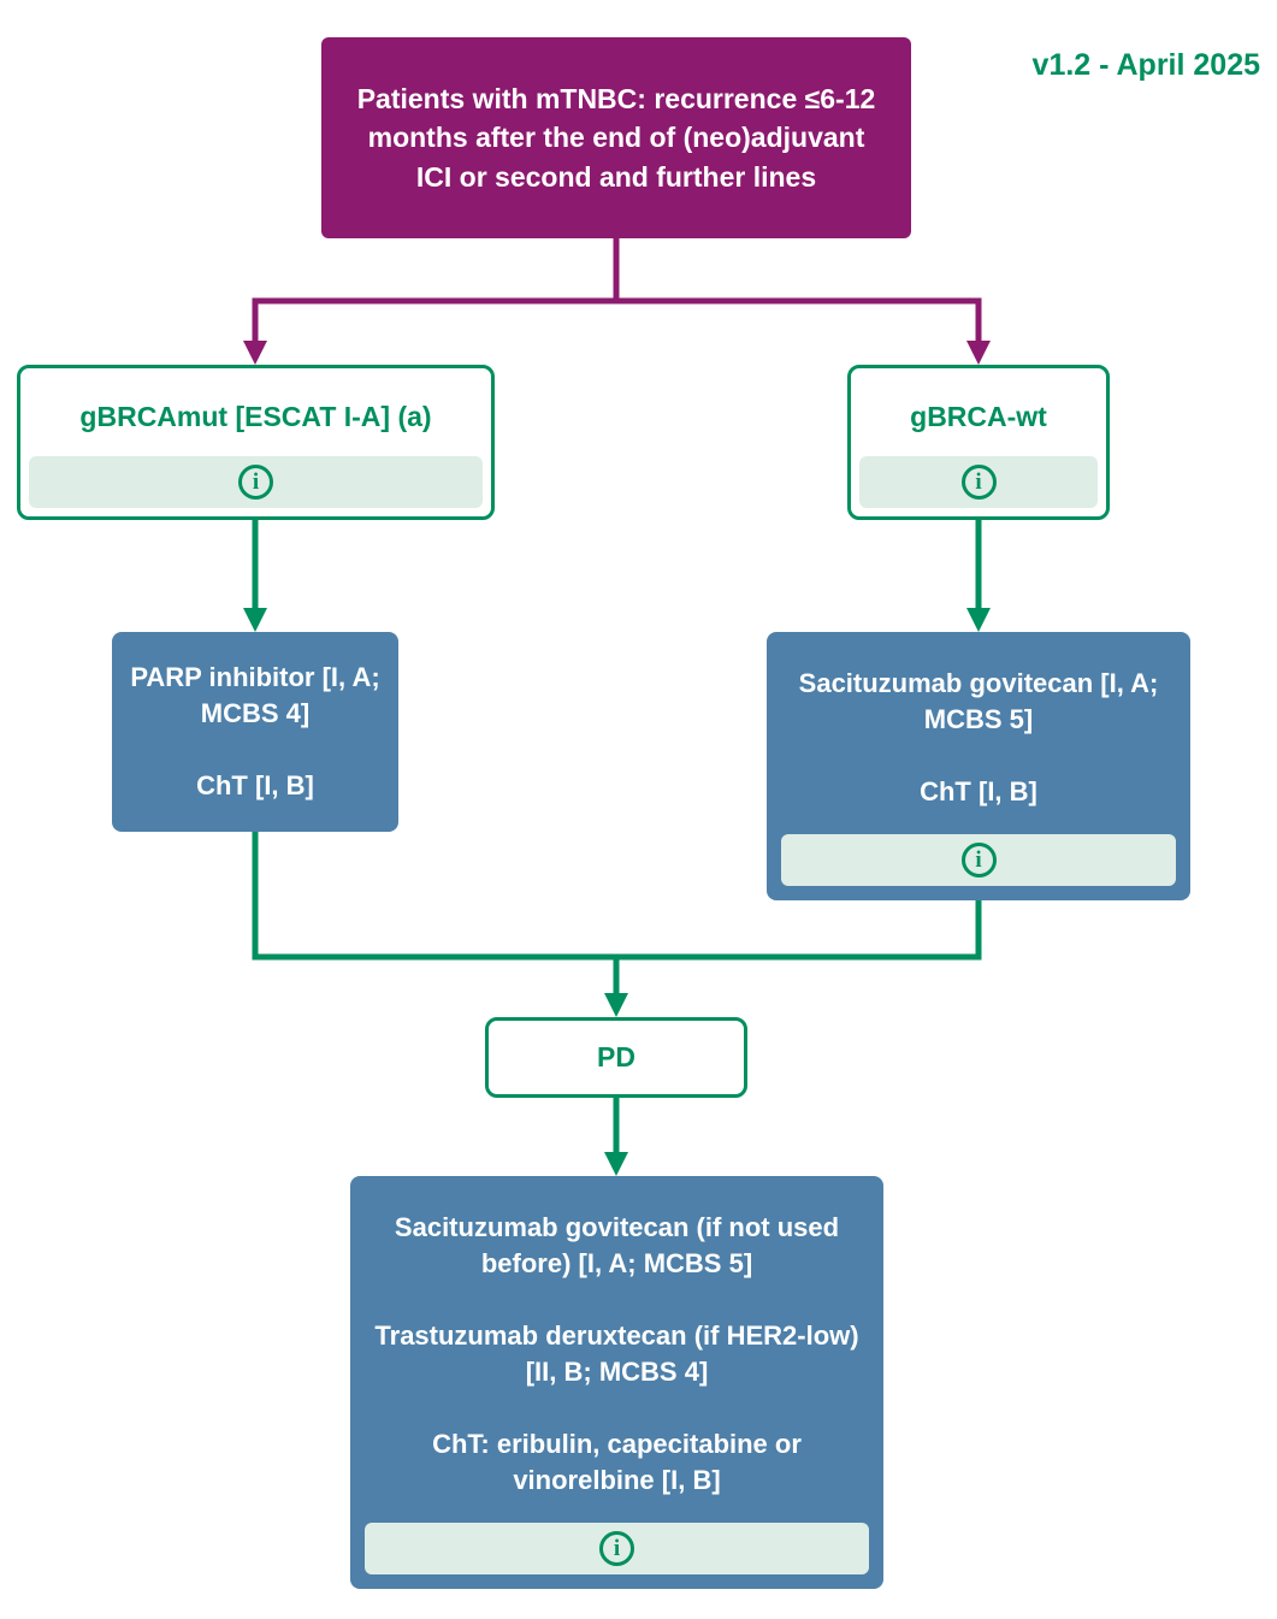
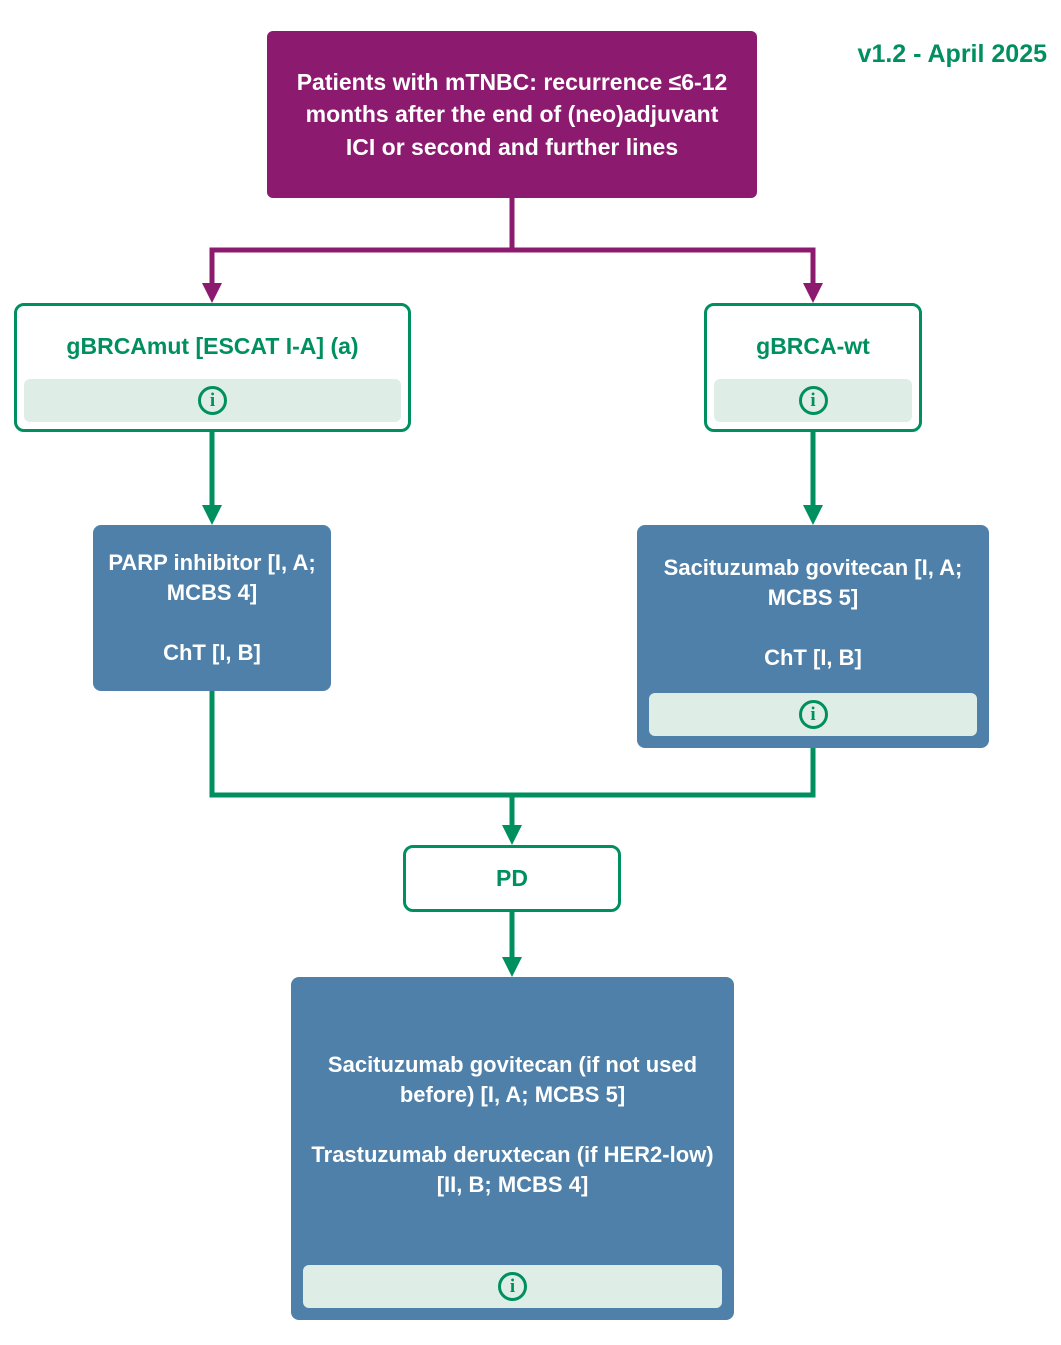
  v1.2 - April 2025
  Patients with mTNBC: recurrence ≤6-12 months after the end of (neo)adjuvant ICI or second and further lines
  gBRCAmut [ESCAT I-A] (a)
  i
  gBRCA-wt
  i
  PARP inhibitor [I, A; MCBS 4]
  ChT [I, B]
  Sacituzumab govitecan [I, A; MCBS 5]
  ChT [I, B]
  i
  PD
  Sacituzumab govitecan (if not used before) [I, A; MCBS 5]
  Trastuzumab deruxtecan (if HER2-low) [II, B; MCBS 4]
- ChT: eribulin, capecitabine or vinorelbine [I, B]
  i
